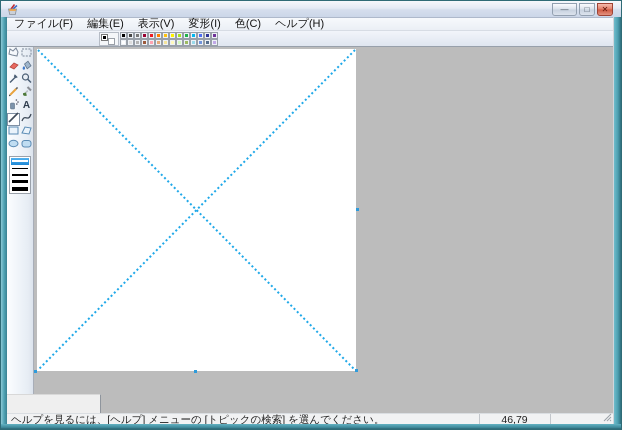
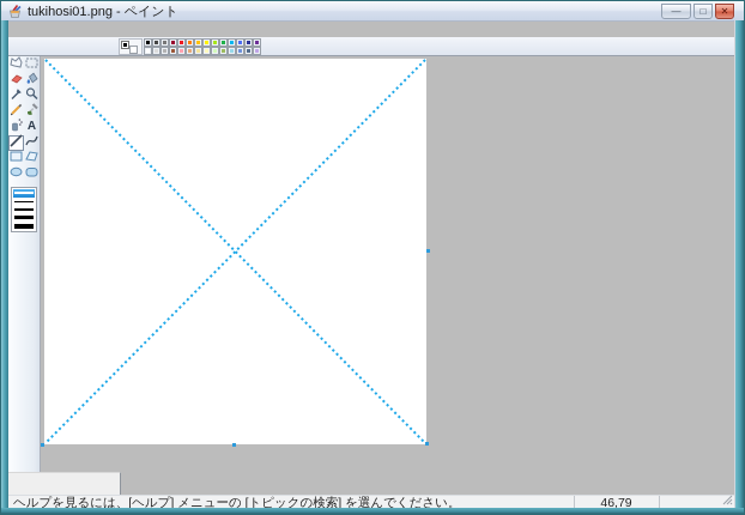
+ tukihosi01.png - ペイント
  —
  □
  ✕
- ファイル(F)
- 編集(E)
- 表示(V)
- 変形(I)
- 色(C)
- ヘルプ(H)
  A
  ヘルプを見るには、[ヘルプ] メニューの [トピックの検索] を選んでください。
  46,79
